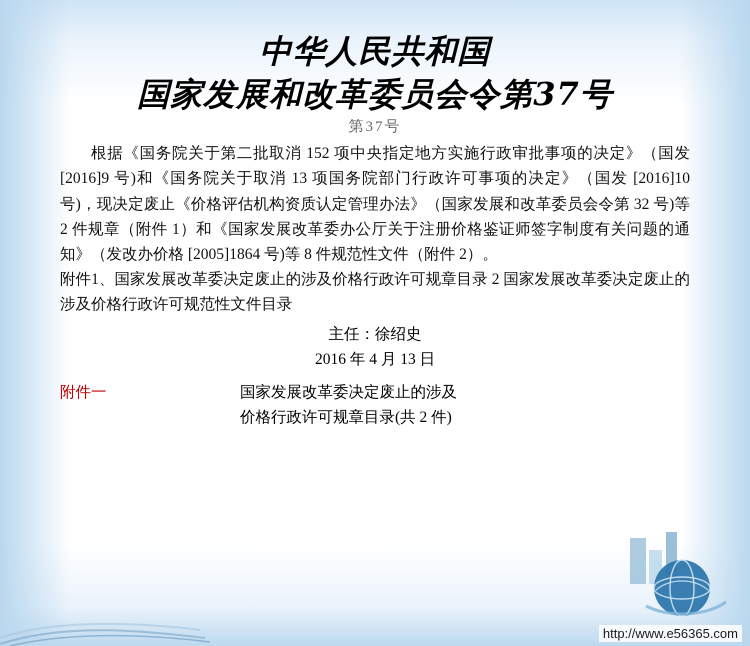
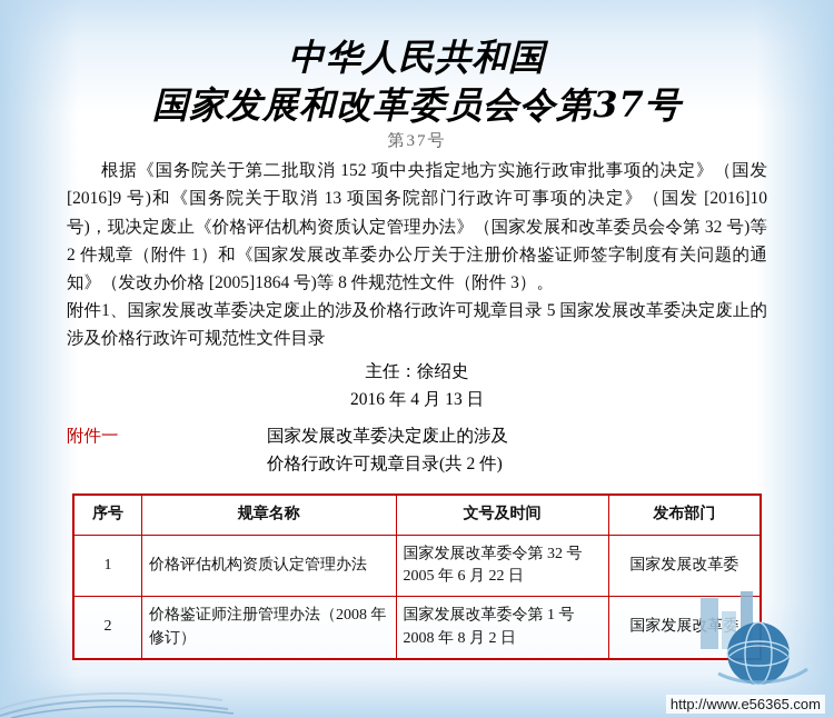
  中华人民共和国
  国家发展和改革委员会令第37号
  第37号
- 根据《国务院关于第二批取消 152 项中央指定地方实施行政审批事项的决定》（国发[2016]9 号)和《国务院关于取消 13 项国务院部门行政许可事项的决定》（国发 [2016]10 号)，现决定废止《价格评估机构资质认定管理办法》（国家发展和改革委员会令第 32 号)等 2 件规章（附件 1）和《国家发展改革委办公厅关于注册价格鉴证师签字制度有关问题的通知》（发改办价格 [2005]1864 号)等 8 件规范性文件（附件 2）。
+ 根据《国务院关于第二批取消 152 项中央指定地方实施行政审批事项的决定》（国发[2016]9 号)和《国务院关于取消 13 项国务院部门行政许可事项的决定》（国发 [2016]10 号)，现决定废止《价格评估机构资质认定管理办法》（国家发展和改革委员会令第 32 号)等 2 件规章（附件 1）和《国家发展改革委办公厅关于注册价格鉴证师签字制度有关问题的通知》（发改办价格 [2005]1864 号)等 8 件规范性文件（附件 3）。
- 附件1、国家发展改革委决定废止的涉及价格行政许可规章目录 2 国家发展改革委决定废止的涉及价格行政许可规范性文件目录
+ 附件1、国家发展改革委决定废止的涉及价格行政许可规章目录 5 国家发展改革委决定废止的涉及价格行政许可规范性文件目录
  主任：徐绍史
  2016 年 4 月 13 日
  附件一
  国家发展改革委决定废止的涉及
  价格行政许可规章目录(共 2 件)
+ 序号	规章名称	文号及时间	发布部门
+ 1	价格评估机构资质认定管理办法	国家发展改革委令第 32 号 2005 年 6 月 22 日	国家发展改革委
+ 2	价格鉴证师注册管理办法（2008 年修订）	国家发展改革委令第 1 号 2008 年 8 月 2 日	国家发展改革委
  http://www.e56365.com
